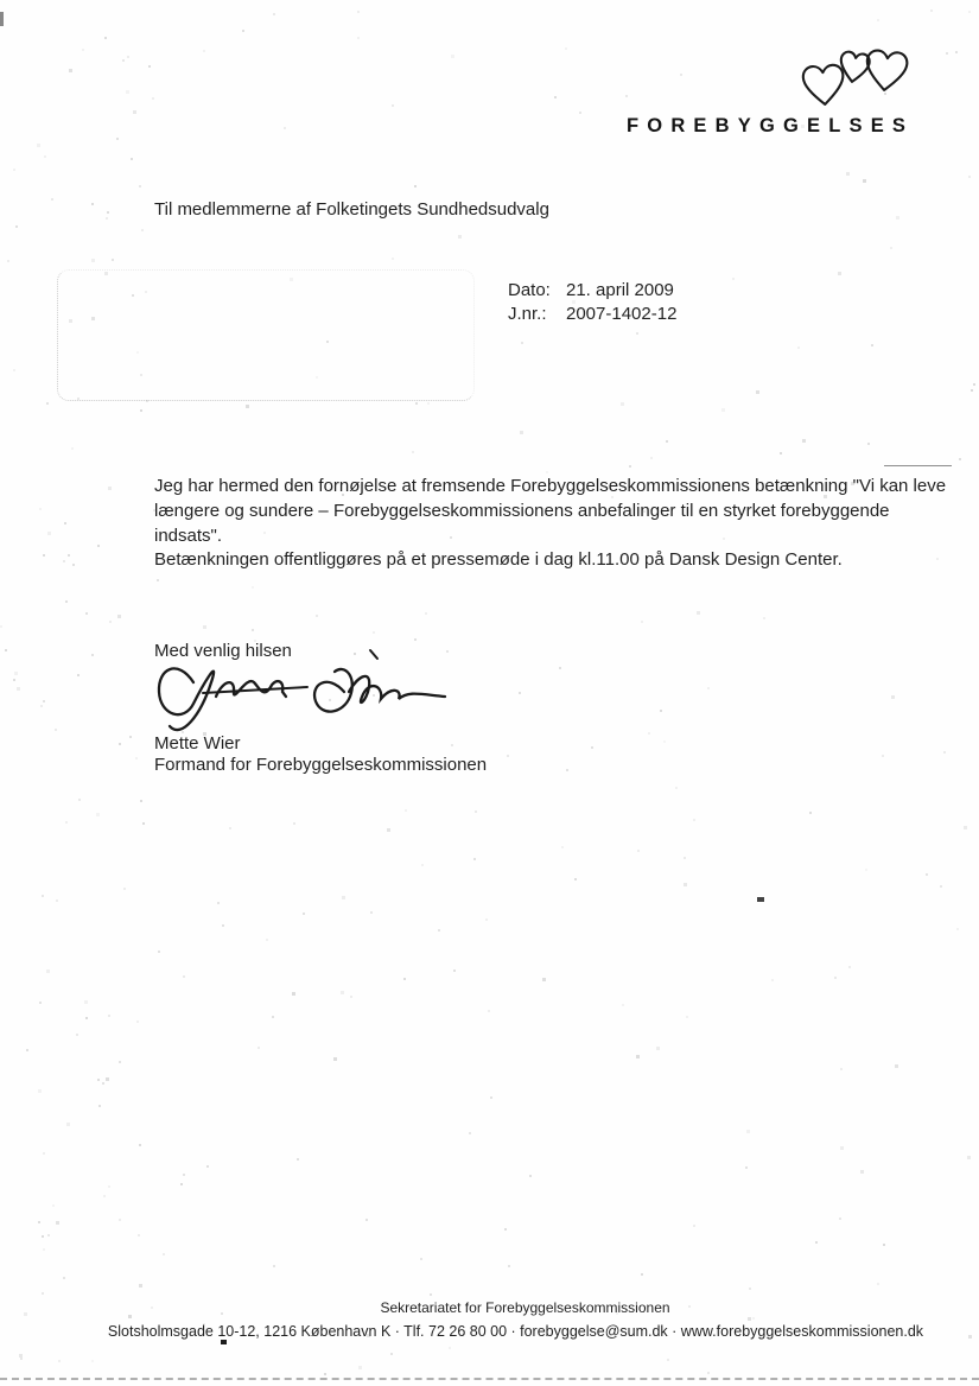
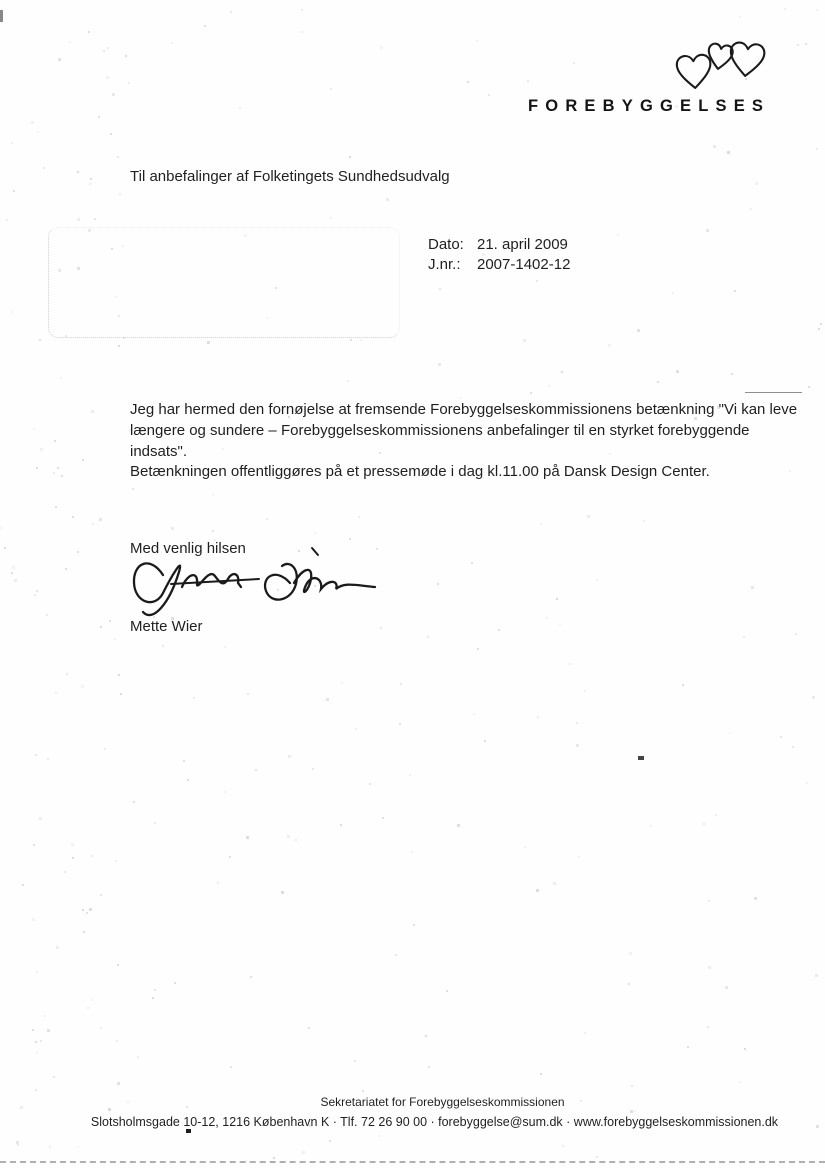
  FOREBYGGELSES
- Til medlemmerne af Folketingets Sundhedsudvalg
+ Til anbefalinger af Folketingets Sundhedsudvalg
  Dato:
  21. april 2009
  J.nr.:
  2007-1402-12
  Jeg har hermed den fornøjelse at fremsende Forebyggelseskommissionens betænkning "Vi kan leve længere og sundere – Forebyggelseskommissionens anbefalinger til en styrket forebyggende indsats".
  Betænkningen offentliggøres på et pressemøde i dag kl.11.00 på Dansk Design Center.
  Med venlig hilsen
  Mette Wier
- Formand for Forebyggelseskommissionen
  Sekretariatet for Forebyggelseskommissionen
- Slotsholmsgade 10-12, 1216 København K · Tlf. 72 26 80 00 · forebyggelse@sum.dk · www.forebyggelseskommissionen.dk
+ Slotsholmsgade 10-12, 1216 København K · Tlf. 72 26 90 00 · forebyggelse@sum.dk · www.forebyggelseskommissionen.dk
